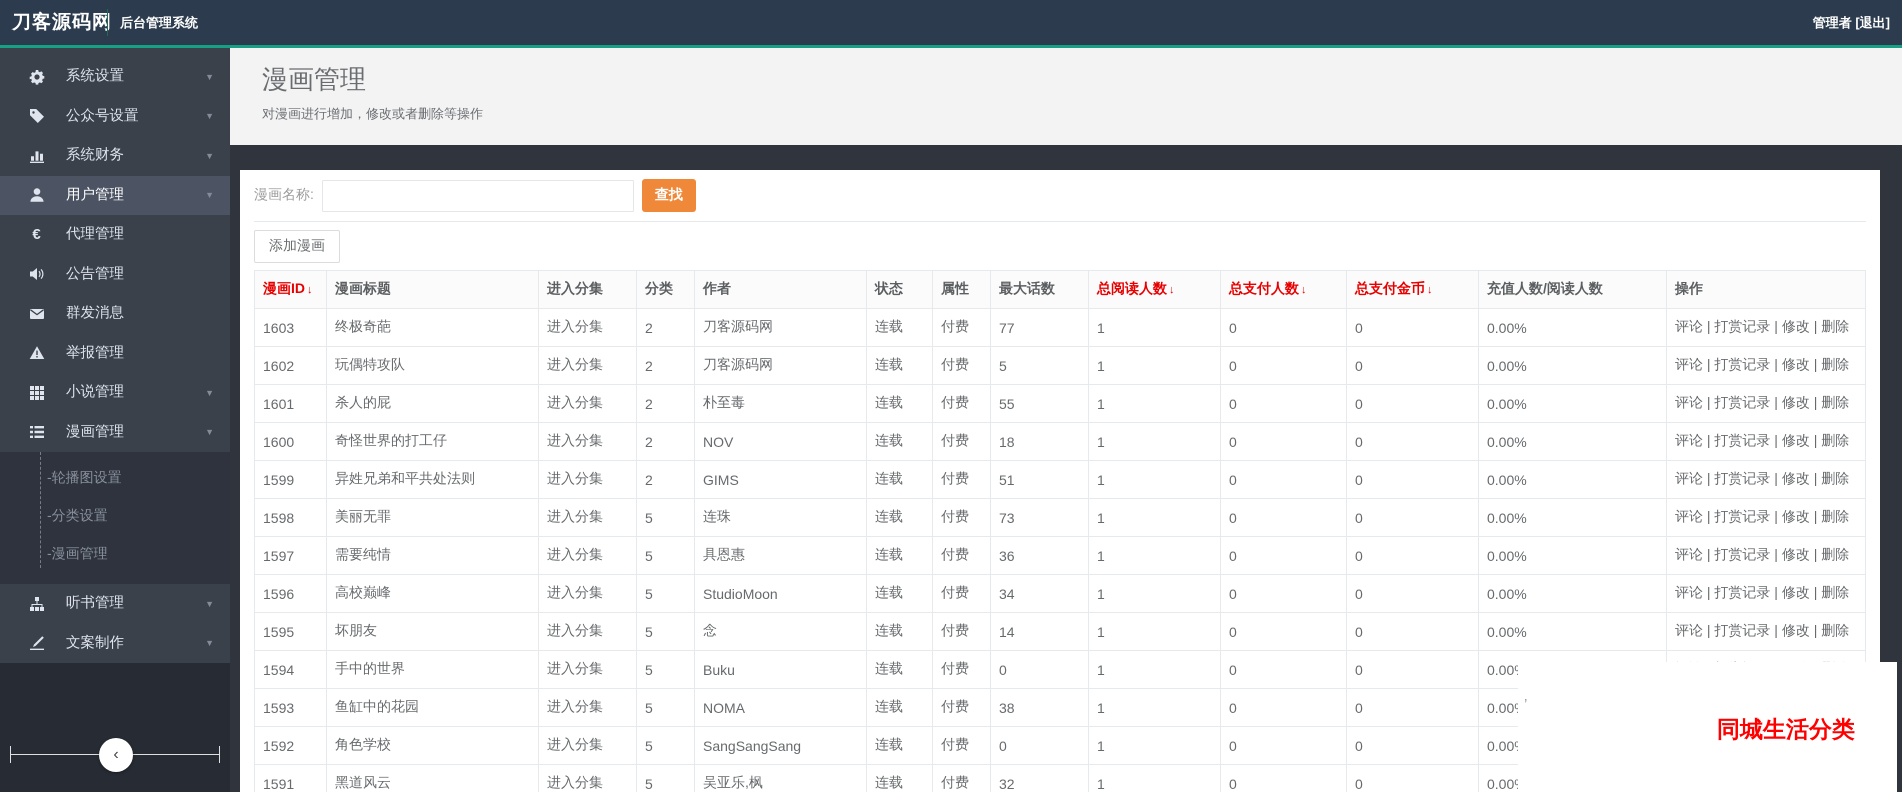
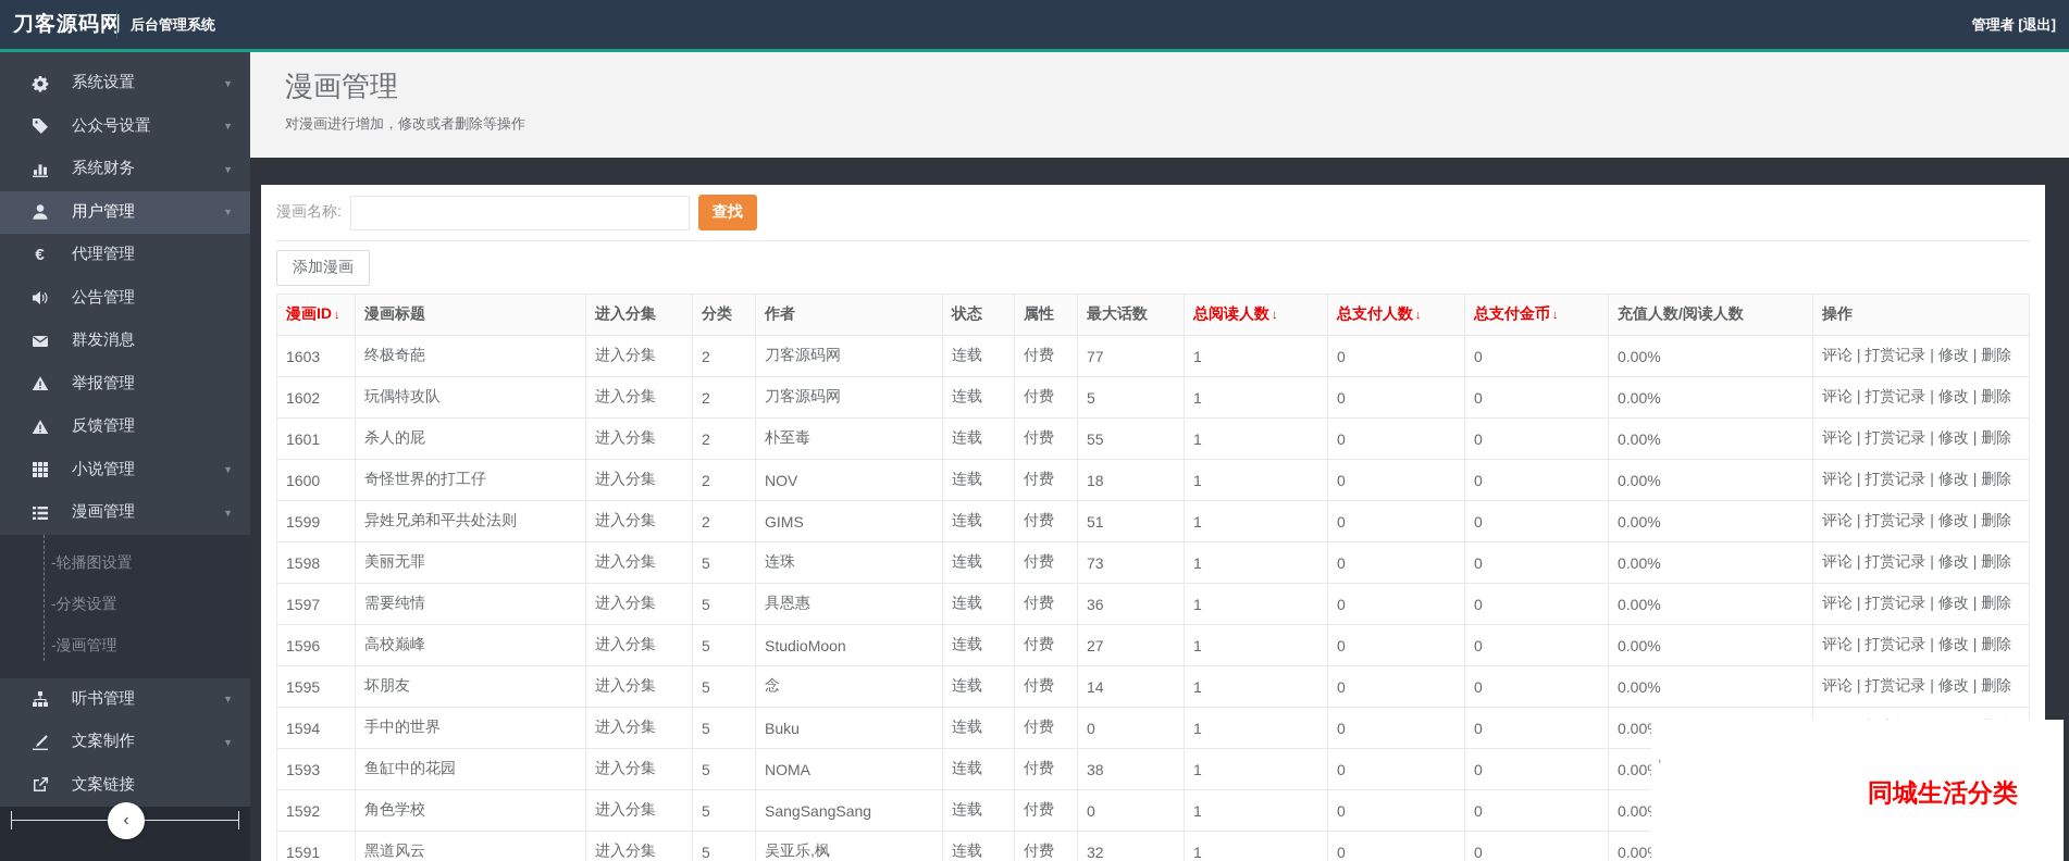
  刀客源码网
  后台管理系统
  管理者 [退出]
  系统设置
  ▼
  公众号设置
  ▼
  系统财务
  ▼
  用户管理
  ▼
  €
  代理管理
  公告管理
  群发消息
  举报管理
+ 反馈管理
  小说管理
  ▼
  漫画管理
  ▼
  -轮播图设置
  -分类设置
  -漫画管理
  听书管理
  ▼
  文案制作
  ▼
+ 文案链接
  ‹
  漫画管理
  对漫画进行增加，修改或者删除等操作
  漫画名称:
  查找
  添加漫画
  漫画ID ↓	漫画标题	进入分集	分类	作者	状态	属性	最大话数	总阅读人数 ↓	总支付人数 ↓	总支付金币 ↓	充值人数/阅读人数	操作
  1603	终极奇葩	进入分集	2	刀客源码网	连载	付费	77	1	0	0	0.00%	评论 | 打赏记录 | 修改 | 删除
  1602	玩偶特攻队	进入分集	2	刀客源码网	连载	付费	5	1	0	0	0.00%	评论 | 打赏记录 | 修改 | 删除
  1601	杀人的屁	进入分集	2	朴至毒	连载	付费	55	1	0	0	0.00%	评论 | 打赏记录 | 修改 | 删除
  1600	奇怪世界的打工仔	进入分集	2	NOV	连载	付费	18	1	0	0	0.00%	评论 | 打赏记录 | 修改 | 删除
  1599	异姓兄弟和平共处法则	进入分集	2	GIMS	连载	付费	51	1	0	0	0.00%	评论 | 打赏记录 | 修改 | 删除
  1598	美丽无罪	进入分集	5	连珠	连载	付费	73	1	0	0	0.00%	评论 | 打赏记录 | 修改 | 删除
  1597	需要纯情	进入分集	5	具恩惠	连载	付费	36	1	0	0	0.00%	评论 | 打赏记录 | 修改 | 删除
- 1596	高校巅峰	进入分集	5	StudioMoon	连载	付费	34	1	0	0	0.00%	评论 | 打赏记录 | 修改 | 删除
+ 1596	高校巅峰	进入分集	5	StudioMoon	连载	付费	27	1	0	0	0.00%	评论 | 打赏记录 | 修改 | 删除
  1595	坏朋友	进入分集	5	念	连载	付费	14	1	0	0	0.00%	评论 | 打赏记录 | 修改 | 删除
  1592	角色学校	进入分集	5	SangSangSang	连载	付费	0	1	0	0	0.00
  ’
  同城生活分类
